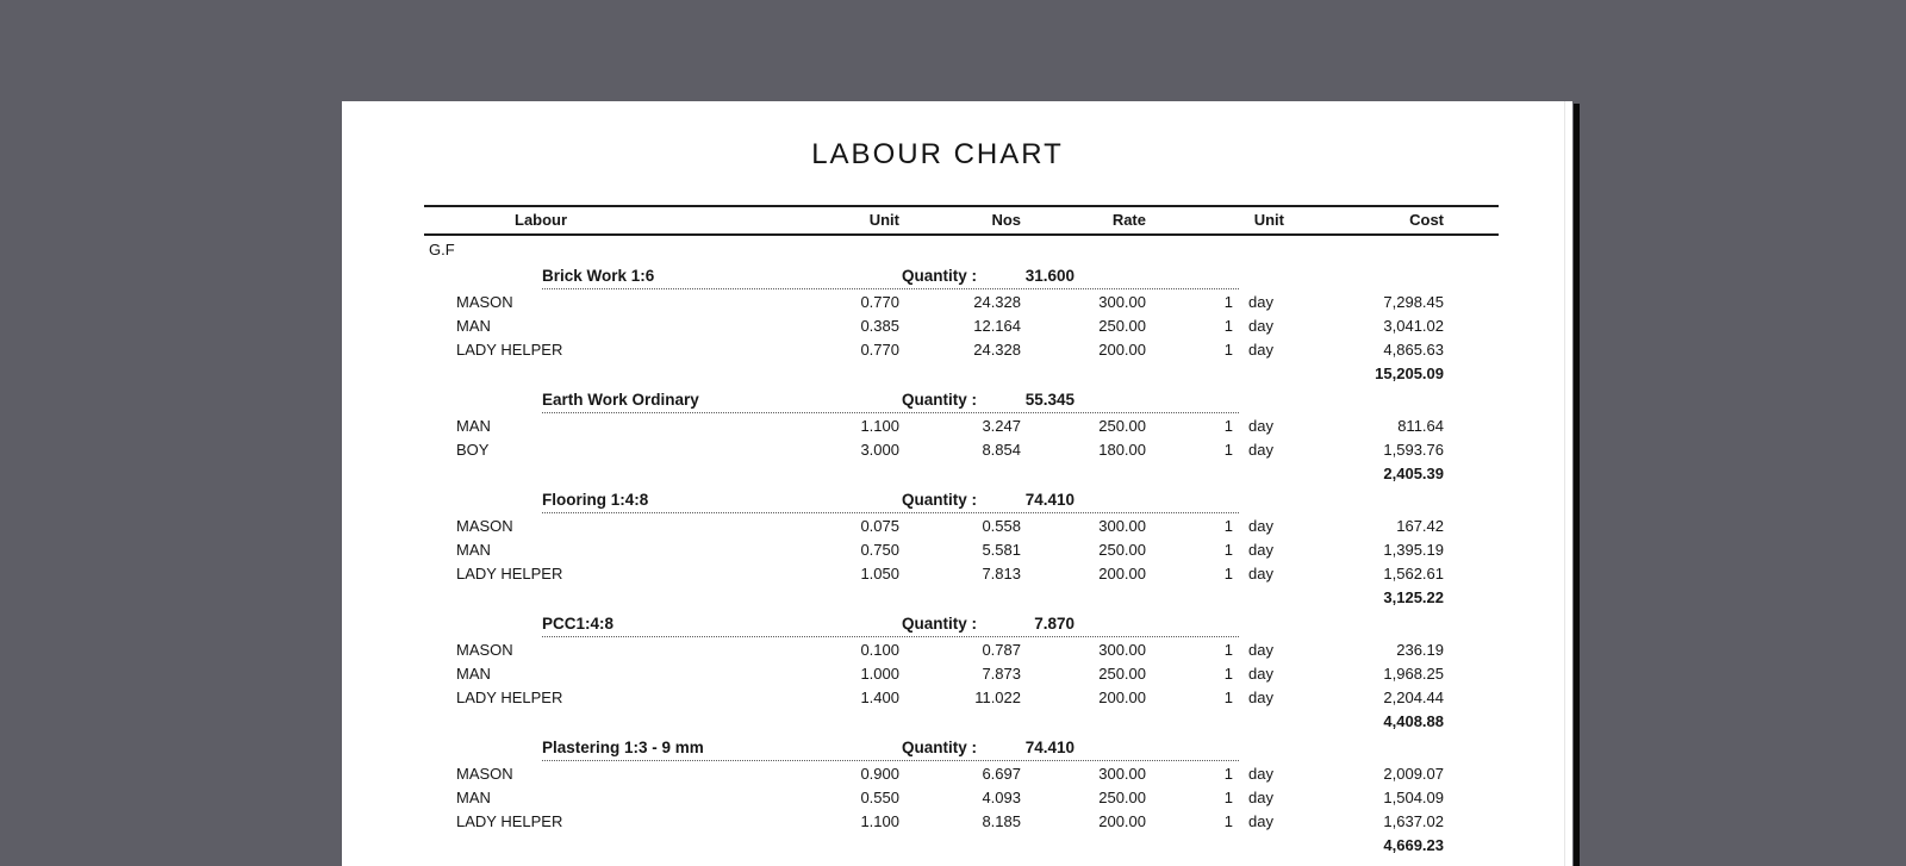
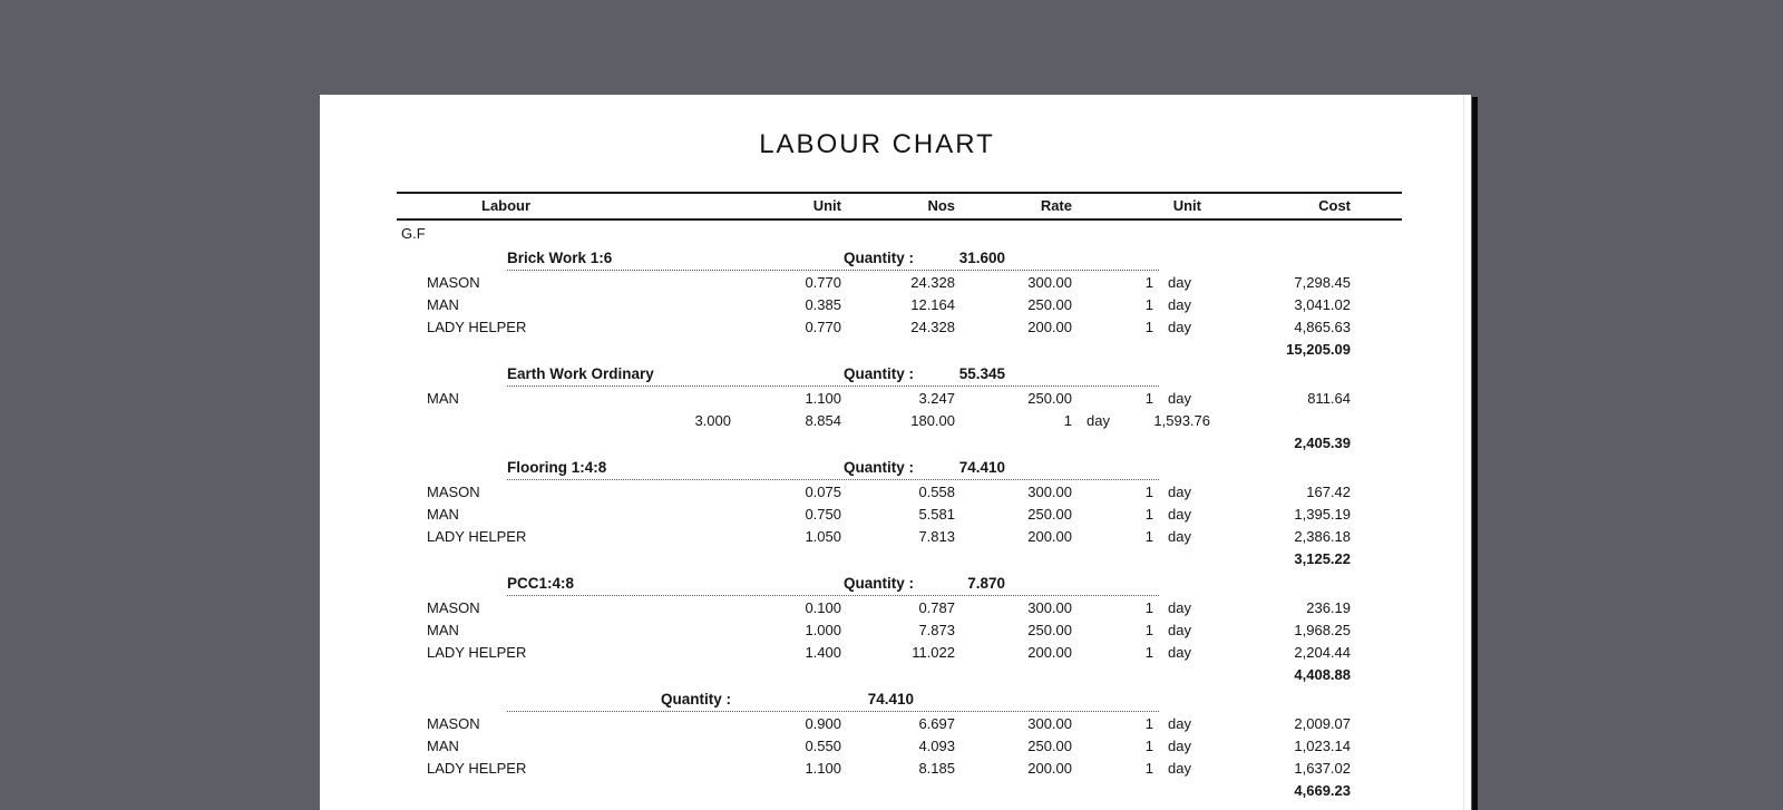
  LABOUR CHART
  Labour
  Unit
  Nos
  Rate
  Unit
  Cost
  G.F
  Brick Work 1:6
  Quantity :
  31.600
  MASON
  0.770
  24.328
  300.00
  1
  day
  7,298.45
  MAN
  0.385
  12.164
  250.00
  1
  day
  3,041.02
  LADY HELPER
  0.770
  24.328
  200.00
  1
  day
  4,865.63
  15,205.09
  Earth Work Ordinary
  Quantity :
  55.345
  MAN
  1.100
  3.247
  250.00
  1
  day
  811.64
- BOY
  3.000
  8.854
  180.00
  1
  day
  1,593.76
  2,405.39
  Flooring 1:4:8
  Quantity :
  74.410
  MASON
  0.075
  0.558
  300.00
  1
  day
  167.42
  MAN
  0.750
  5.581
  250.00
  1
  day
  1,395.19
  LADY HELPER
  1.050
  7.813
  200.00
  1
  day
- 1,562.61
+ 2,386.18
  3,125.22
  PCC1:4:8
  Quantity :
  7.870
  MASON
  0.100
  0.787
  300.00
  1
  day
  236.19
  MAN
  1.000
  7.873
  250.00
  1
  day
  1,968.25
  LADY HELPER
  1.400
  11.022
  200.00
  1
  day
  2,204.44
  4,408.88
- Plastering 1:3 - 9 mm
  Quantity :
  74.410
  MASON
  0.900
  6.697
  300.00
  1
  day
  2,009.07
  MAN
  0.550
  4.093
  250.00
  1
  day
- 1,504.09
+ 1,023.14
  LADY HELPER
  1.100
  8.185
  200.00
  1
  day
  1,637.02
  4,669.23
